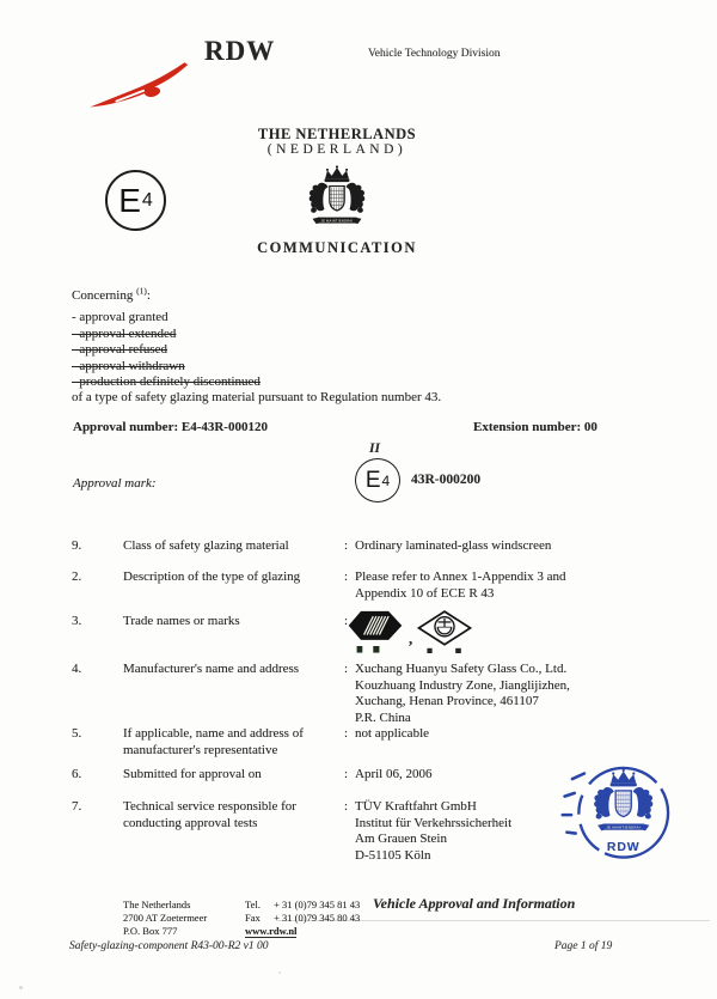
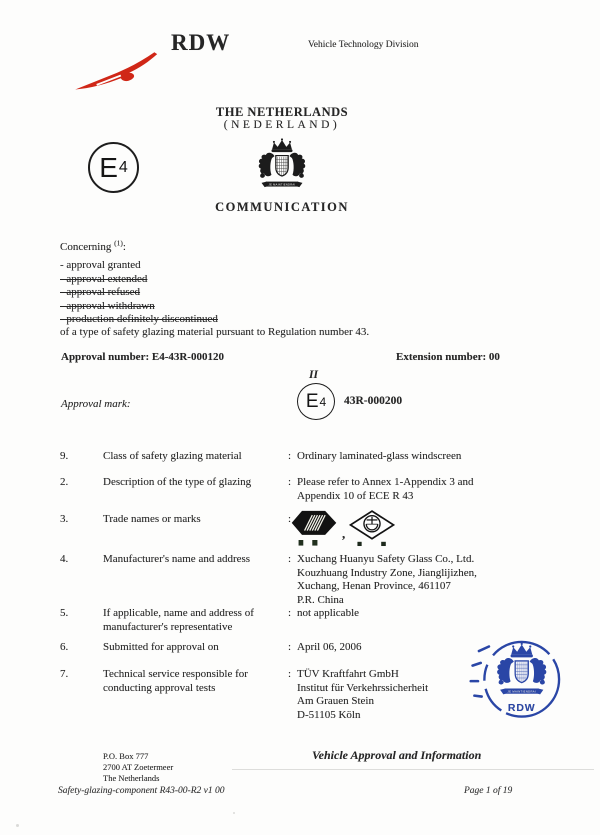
  RDW
  Vehicle Technology Division
  THE NETHERLANDS
  (NEDERLAND)
  COMMUNICATION
  E
  4
  Concerning (1):
  - approval granted
  - approval extended
  - approval refused
  - approval withdrawn
  - production definitely discontinued
  of a type of safety glazing material pursuant to Regulation number 43.
  Approval number: E4-43R-000120
  Extension number: 00
  Approval mark:
  II
  E
  4
  43R-000200
  9.
  Class of safety glazing material
  :
  Ordinary laminated-glass windscreen
  2.
  Description of the type of glazing
  :
  Please refer to Annex 1-Appendix 3 and
  Appendix 10 of ECE R 43
  3.
  Trade names or marks
  :
  ,
  4.
  Manufacturer's name and address
  :
  Xuchang Huanyu Safety Glass Co., Ltd.
  Kouzhuang Industry Zone, Jianglijizhen,
  Xuchang, Henan Province, 461107
  P.R. China
  5.
  If applicable, name and address of
  manufacturer's representative
  :
  not applicable
  6.
  Submitted for approval on
  :
  April 06, 2006
  7.
  Technical service responsible for
  conducting approval tests
  :
  TÜV Kraftfahrt GmbH
  Institut für Verkehrssicherheit
  Am Grauen Stein
  D-51105 Köln
  RDW
- The Netherlands
+ P.O. Box 777
  2700 AT Zoetermeer
- P.O. Box 777
+ The Netherlands
- Tel. + 31 (0)79 345 81 43
- Fax + 31 (0)79 345 80 43
- www.rdw.nl
  Vehicle Approval and Information
  Safety-glazing-component R43-00-R2 v1 00
  Page 1 of 19
